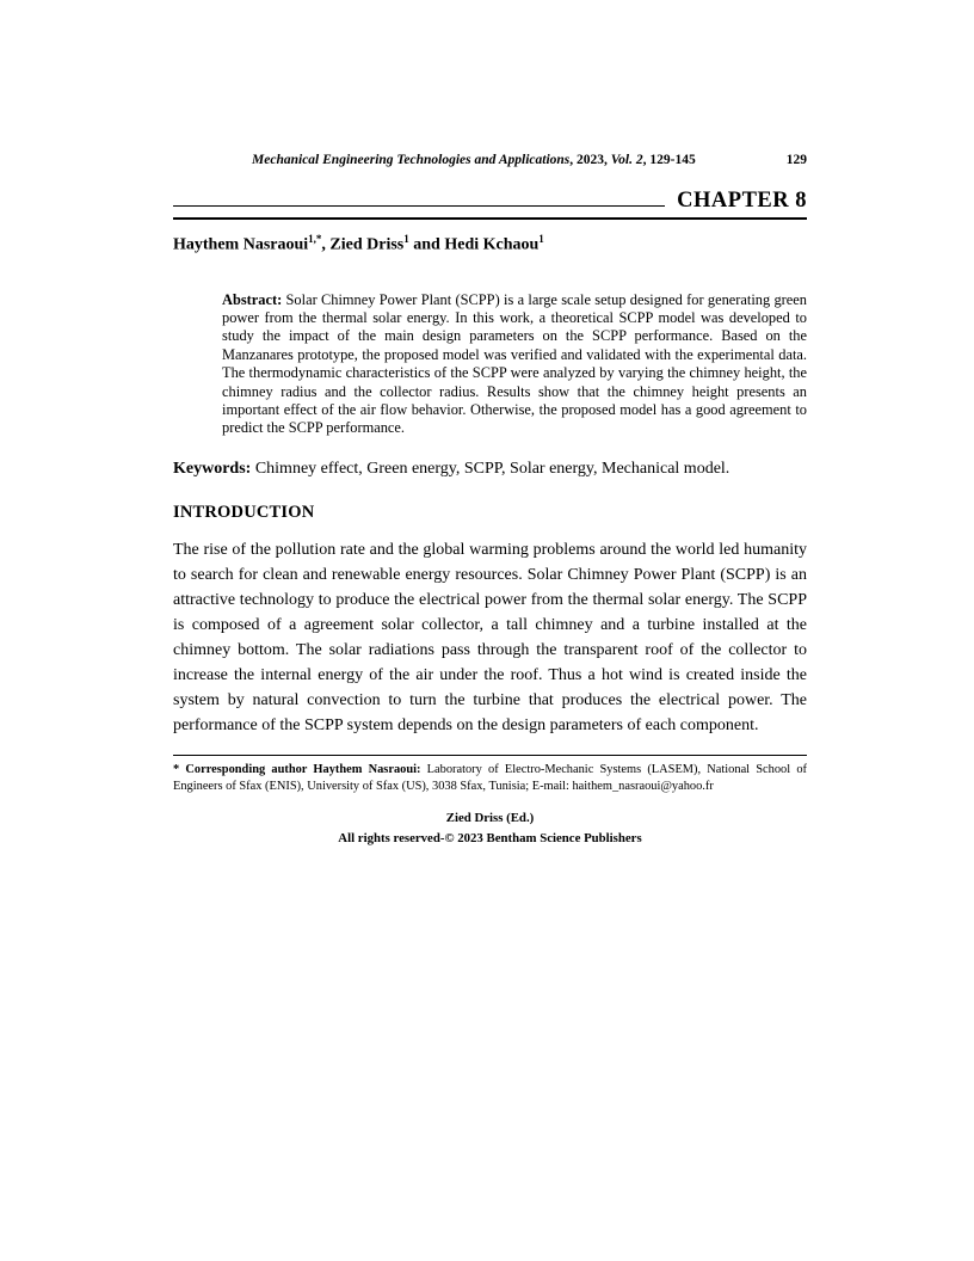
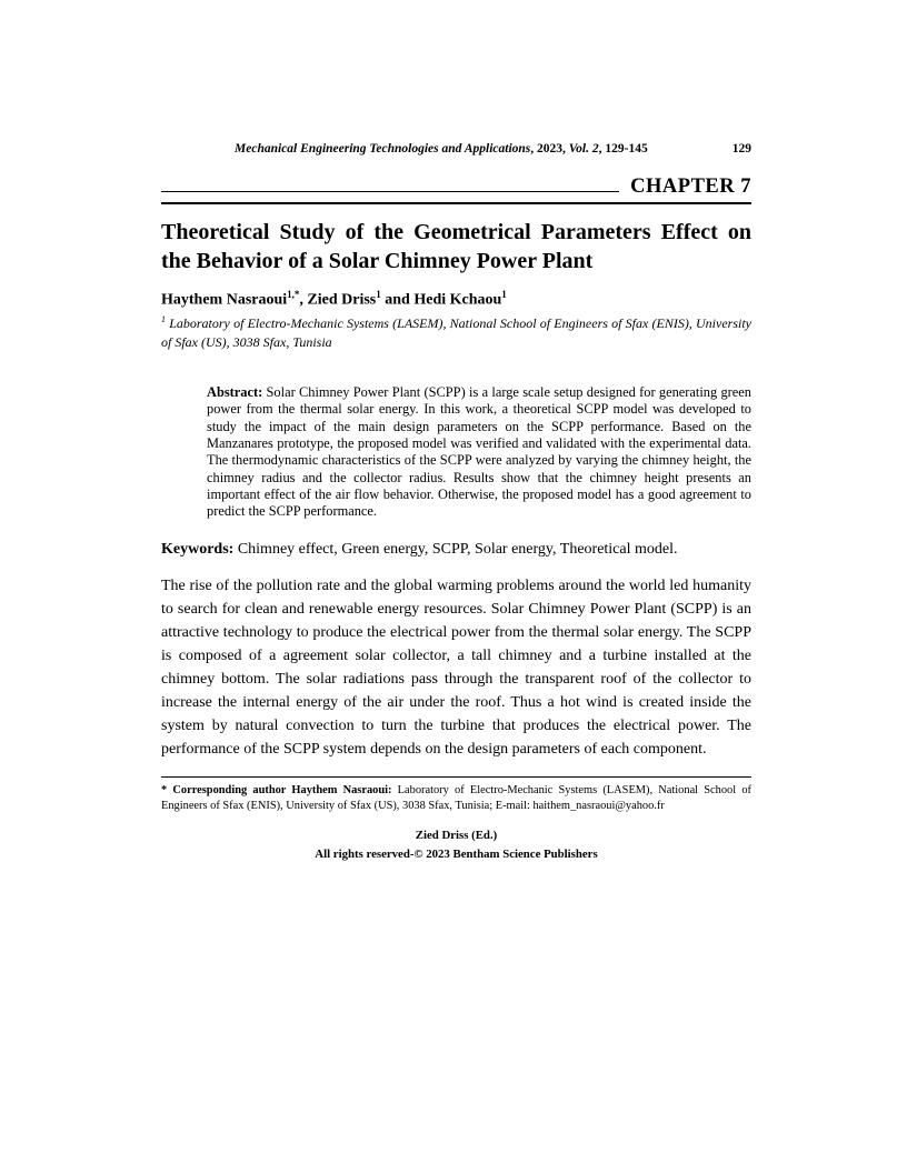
  Mechanical Engineering Technologies and Applications, 2023, Vol. 2, 129-145
  129
- CHAPTER 8
+ CHAPTER 7
+ Theoretical Study of the Geometrical Parameters Effect on the Behavior of a Solar Chimney Power Plant
  Haythem Nasraoui1,*, Zied Driss1 and Hedi Kchaou1
+ 1 Laboratory of Electro-Mechanic Systems (LASEM), National School of Engineers of Sfax (ENIS), University of Sfax (US), 3038 Sfax, Tunisia
  Abstract: Solar Chimney Power Plant (SCPP) is a large scale setup designed for generating green power from the thermal solar energy. In this work, a theoretical SCPP model was developed to study the impact of the main design parameters on the SCPP performance. Based on the Manzanares prototype, the proposed model was verified and validated with the experimental data. The thermodynamic characteristics of the SCPP were analyzed by varying the chimney height, the chimney radius and the collector radius. Results show that the chimney height presents an important effect of the air flow behavior. Otherwise, the proposed model has a good agreement to predict the SCPP performance.
- Keywords: Chimney effect, Green energy, SCPP, Solar energy, Mechanical model.
+ Keywords: Chimney effect, Green energy, SCPP, Solar energy, Theoretical model.
- INTRODUCTION
  The rise of the pollution rate and the global warming problems around the world led humanity to search for clean and renewable energy resources. Solar Chimney Power Plant (SCPP) is an attractive technology to produce the electrical power from the thermal solar energy. The SCPP is composed of a agreement solar collector, a tall chimney and a turbine installed at the chimney bottom. The solar radiations pass through the transparent roof of the collector to increase the internal energy of the air under the roof. Thus a hot wind is created inside the system by natural convection to turn the turbine that produces the electrical power. The performance of the SCPP system depends on the design parameters of each component.
  * Corresponding author Haythem Nasraoui: Laboratory of Electro-Mechanic Systems (LASEM), National School of Engineers of Sfax (ENIS), University of Sfax (US), 3038 Sfax, Tunisia; E-mail: haithem_nasraoui@yahoo.fr
  Zied Driss (Ed.)
  All rights reserved-© 2023 Bentham Science Publishers
